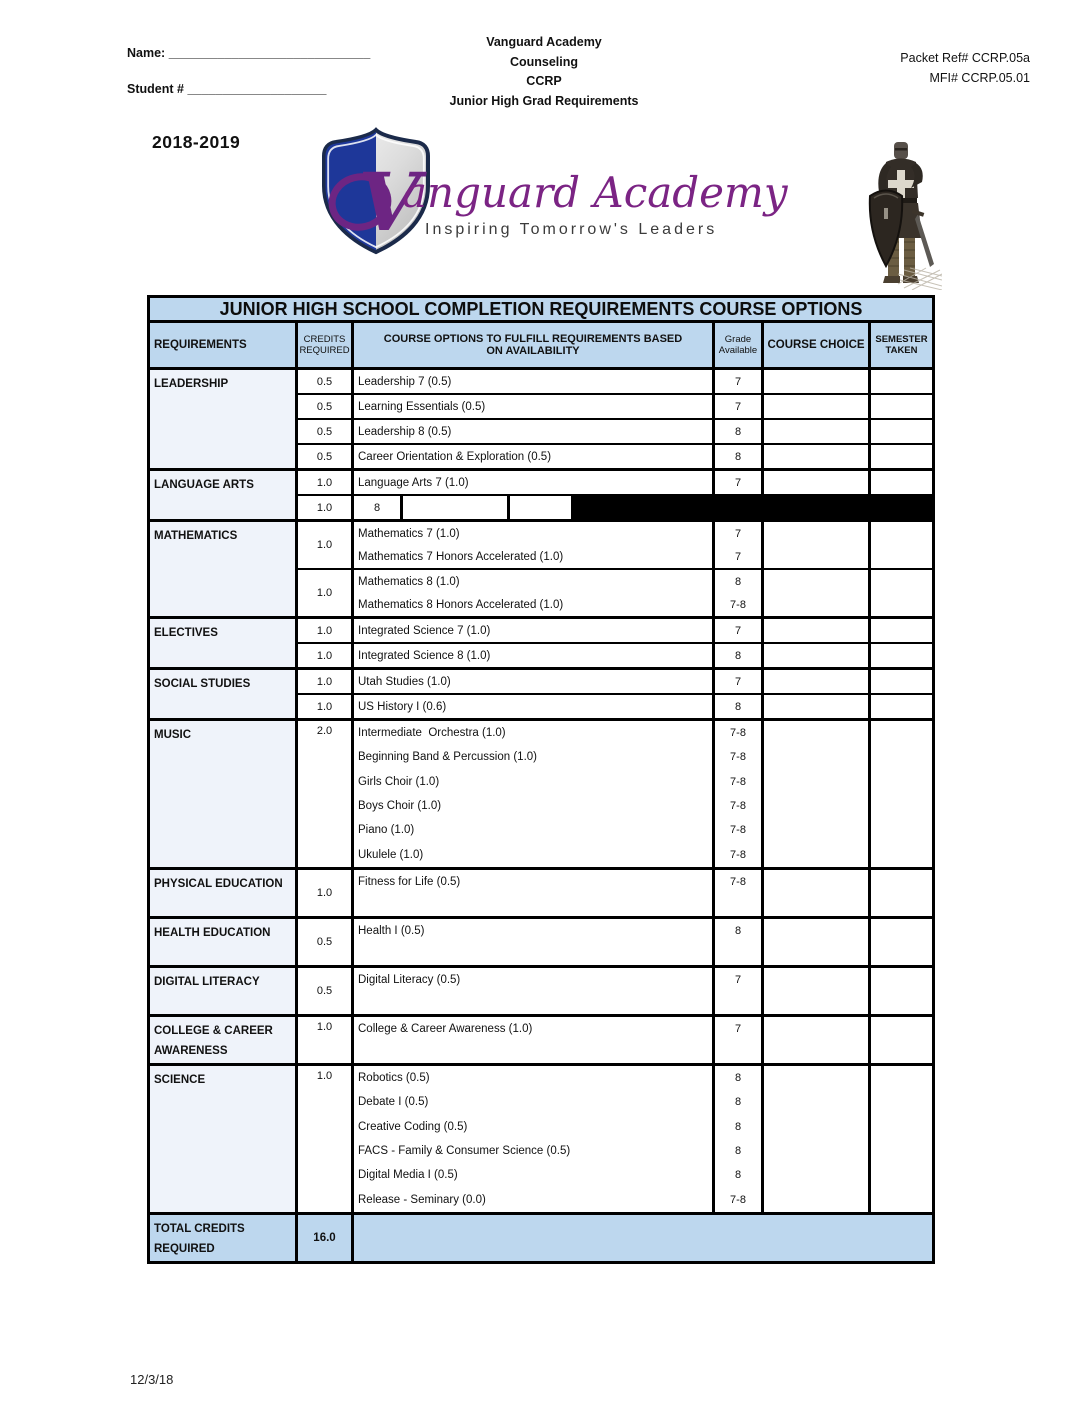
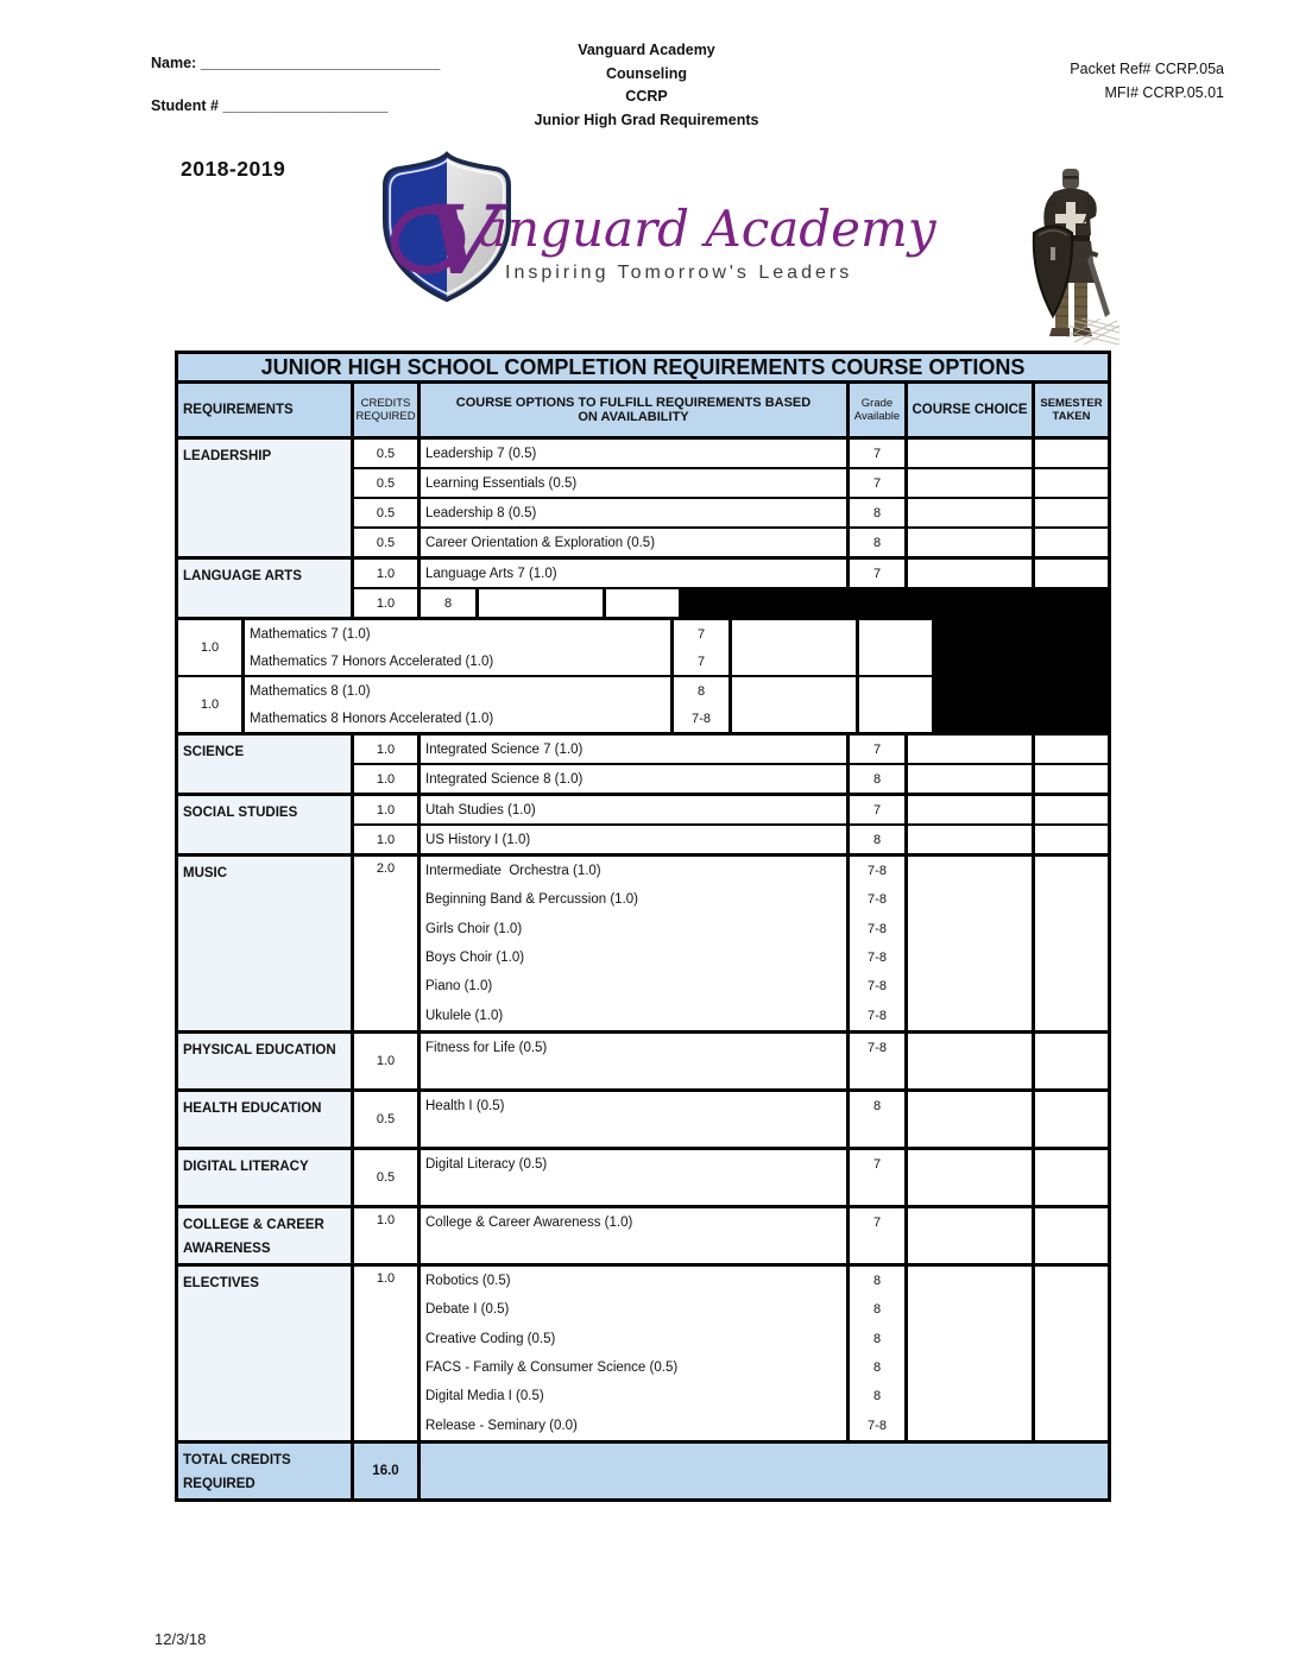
  Name: _____________________________
  Student # ____________________
  Vanguard Academy
  Counseling
  CCRP
  Junior High Grad Requirements
  Packet Ref# CCRP.05a
  MFI# CCRP.05.01
  2018-2019
  V
  anguard Academy
  Inspiring Tomorrow's Leaders
  JUNIOR HIGH SCHOOL COMPLETION REQUIREMENTS COURSE OPTIONS
  REQUIREMENTS
  CREDITS REQUIRED
  COURSE OPTIONS TO FULFILL REQUIREMENTS BASED ON AVAILABILITY
  Grade Available
  COURSE CHOICE
  SEMESTER TAKEN
  LEADERSHIP
  0.5
  Leadership 7 (0.5)
  7
  0.5
  Learning Essentials (0.5)
  7
  0.5
  Leadership 8 (0.5)
  8
  0.5
  Career Orientation & Exploration (0.5)
  8
  LANGUAGE ARTS
  1.0
  Language Arts 7 (1.0)
  7
  1.0
  8
- MATHEMATICS
  1.0
  Mathematics 7 (1.0)
  Mathematics 7 Honors Accelerated (1.0)
  7
  7
  1.0
  Mathematics 8 (1.0)
  Mathematics 8 Honors Accelerated (1.0)
  8
  7-8
- ELECTIVES
+ SCIENCE
  1.0
  Integrated Science 7 (1.0)
  7
  1.0
  Integrated Science 8 (1.0)
  8
  SOCIAL STUDIES
  1.0
  Utah Studies (1.0)
  7
  1.0
- US History I (0.6)
+ US History I (1.0)
  8
  MUSIC
  2.0
  Intermediate Orchestra (1.0)
  Beginning Band & Percussion (1.0)
  Girls Choir (1.0)
  Boys Choir (1.0)
  Piano (1.0)
  Ukulele (1.0)
  7-8
  7-8
  7-8
  7-8
  7-8
  7-8
  PHYSICAL EDUCATION
  1.0
  Fitness for Life (0.5)
  7-8
  HEALTH EDUCATION
  0.5
  Health I (0.5)
  8
  DIGITAL LITERACY
  0.5
  Digital Literacy (0.5)
  7
  COLLEGE & CAREER AWARENESS
  1.0
  College & Career Awareness (1.0)
  7
- SCIENCE
+ ELECTIVES
  1.0
  Robotics (0.5)
  Debate I (0.5)
  Creative Coding (0.5)
  FACS - Family & Consumer Science (0.5)
  Digital Media I (0.5)
  Release - Seminary (0.0)
  8
  8
  8
  8
  8
  7-8
  TOTAL CREDITS REQUIRED
  16.0
  12/3/18
